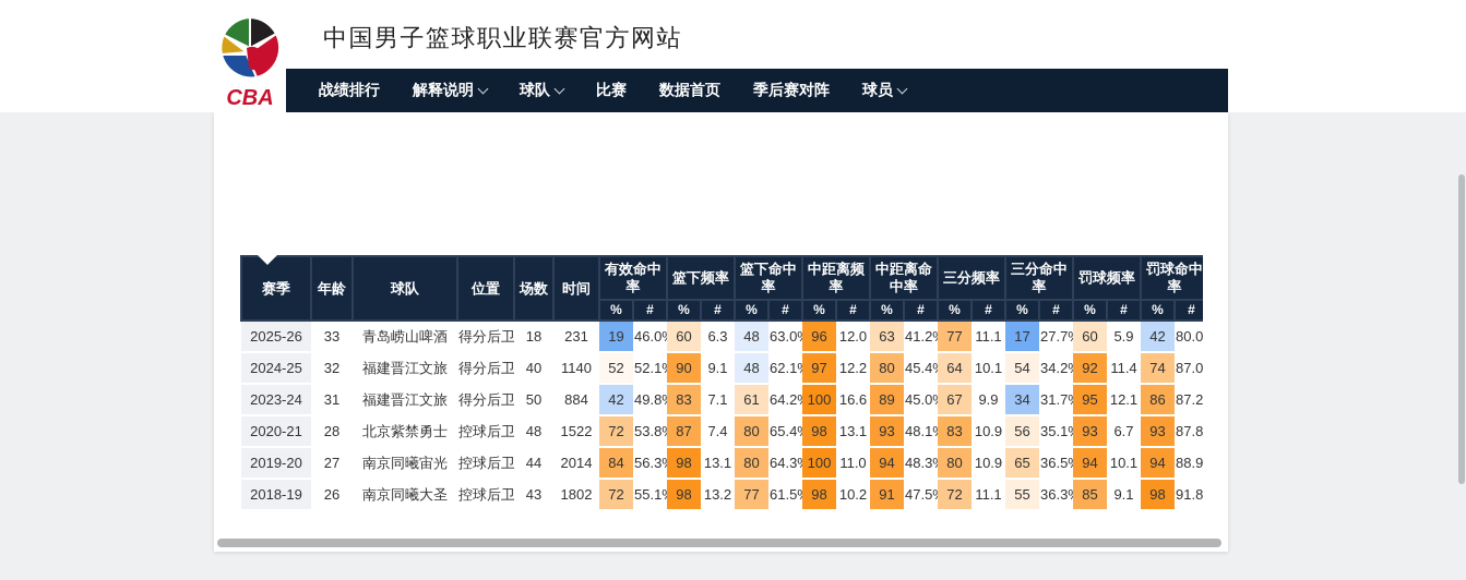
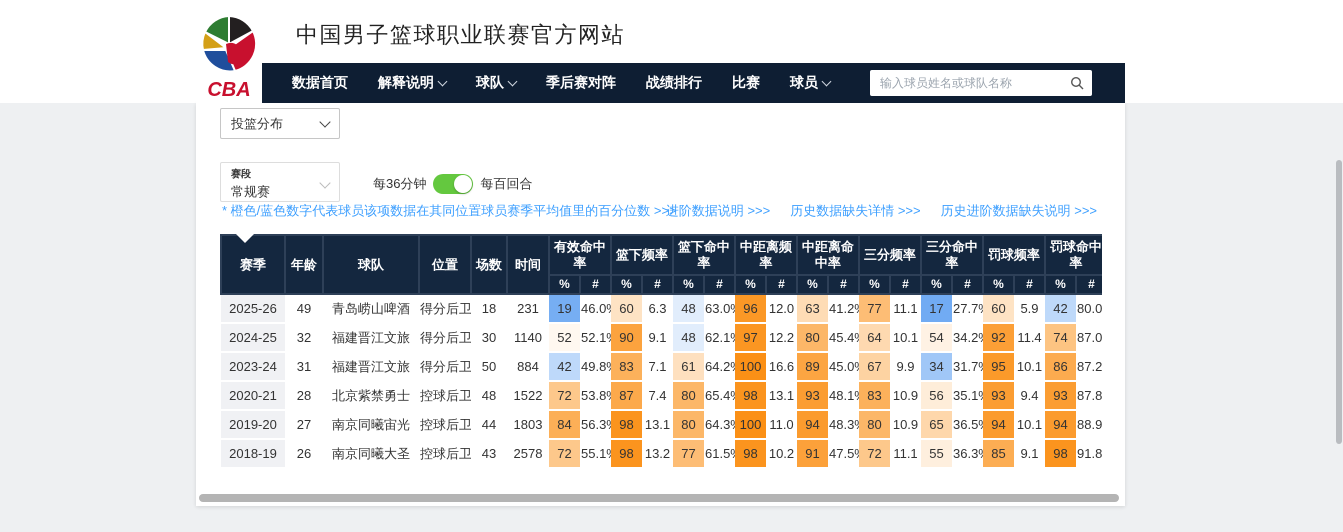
  中国男子篮球职业联赛官方网站
  CBA
- 战绩排行
+ 数据首页
  解释说明
  球队
- 比赛
+ 季后赛对阵
- 数据首页
+ 战绩排行
- 季后赛对阵
+ 比赛
  球员
+ 输入球员姓名或球队名称
+ 投篮分布
+ 赛段
+ 常规赛
+ 每36分钟
+ 每百回合
+ * 橙色/蓝色数字代表球员该项数据在其同位置球员赛季平均值里的百分位数 >>>
+ 进阶数据说明 >>>
+ 历史数据缺失详情 >>>
+ 历史进阶数据缺失说明 >>>
  赛季	年龄	球队	位置	场数	时间	有效命中率	篮下频率	篮下命中率	中距离频率	中距离命中率	三分频率	三分命中率	罚球频率	罚球命中率
  %	#	%	#	%	#	%	#	%	#	%	#	%	#	%	#	%	#
- 2025-26	33	青岛崂山啤酒	得分后卫	18	231	19	46.0	60	6.3	48	63.0	96	12.0	63	41.2	77	11.1	17	27.7	60	5.9	42	80.0
+ 2025-26	49	青岛崂山啤酒	得分后卫	18	231	19	46.0	60	6.3	48	63.0	96	12.0	63	41.2	77	11.1	17	27.7	60	5.9	42	80.0
- 2024-25	32	福建晋江文旅	得分后卫	40	1140	52	52.1	90	9.1	48	62.1	97	12.2	80	45.4	64	10.1	54	34.2	92	11.4	74	87.0
+ 2024-25	32	福建晋江文旅	得分后卫	30	1140	52	52.1	90	9.1	48	62.1	97	12.2	80	45.4	64	10.1	54	34.2	92	11.4	74	87.0
- 2023-24	31	福建晋江文旅	得分后卫	50	884	42	49.8	83	7.1	61	64.2	100	16.6	89	45.0	67	9.9	34	31.7	95	12.1	86	87.2
+ 2023-24	31	福建晋江文旅	得分后卫	50	884	42	49.8	83	7.1	61	64.2	100	16.6	89	45.0	67	9.9	34	31.7	95	10.1	86	87.2
- 2020-21	28	北京紫禁勇士	控球后卫	48	1522	72	53.8	87	7.4	80	65.4	98	13.1	93	48.1	83	10.9	56	35.1	93	6.7	93	87.8
+ 2020-21	28	北京紫禁勇士	控球后卫	48	1522	72	53.8	87	7.4	80	65.4	98	13.1	93	48.1	83	10.9	56	35.1	93	9.4	93	87.8
- 2019-20	27	南京同曦宙光	控球后卫	44	2014	84	56.3	98	13.1	80	64.3	100	11.0	94	48.3	80	10.9	65	36.5	94	10.1	94	88.9
+ 2019-20	27	南京同曦宙光	控球后卫	44	1803	84	56.3	98	13.1	80	64.3	100	11.0	94	48.3	80	10.9	65	36.5	94	10.1	94	88.9
- 2018-19	26	南京同曦大圣	控球后卫	43	1802	72	55.1	98	13.2	77	61.5	98	10.2	91	47.5	72	11.1	55	36.3	85	9.1	98	91.8
+ 2018-19	26	南京同曦大圣	控球后卫	43	2578	72	55.1	98	13.2	77	61.5	98	10.2	91	47.5	72	11.1	55	36.3	85	9.1	98	91.8
